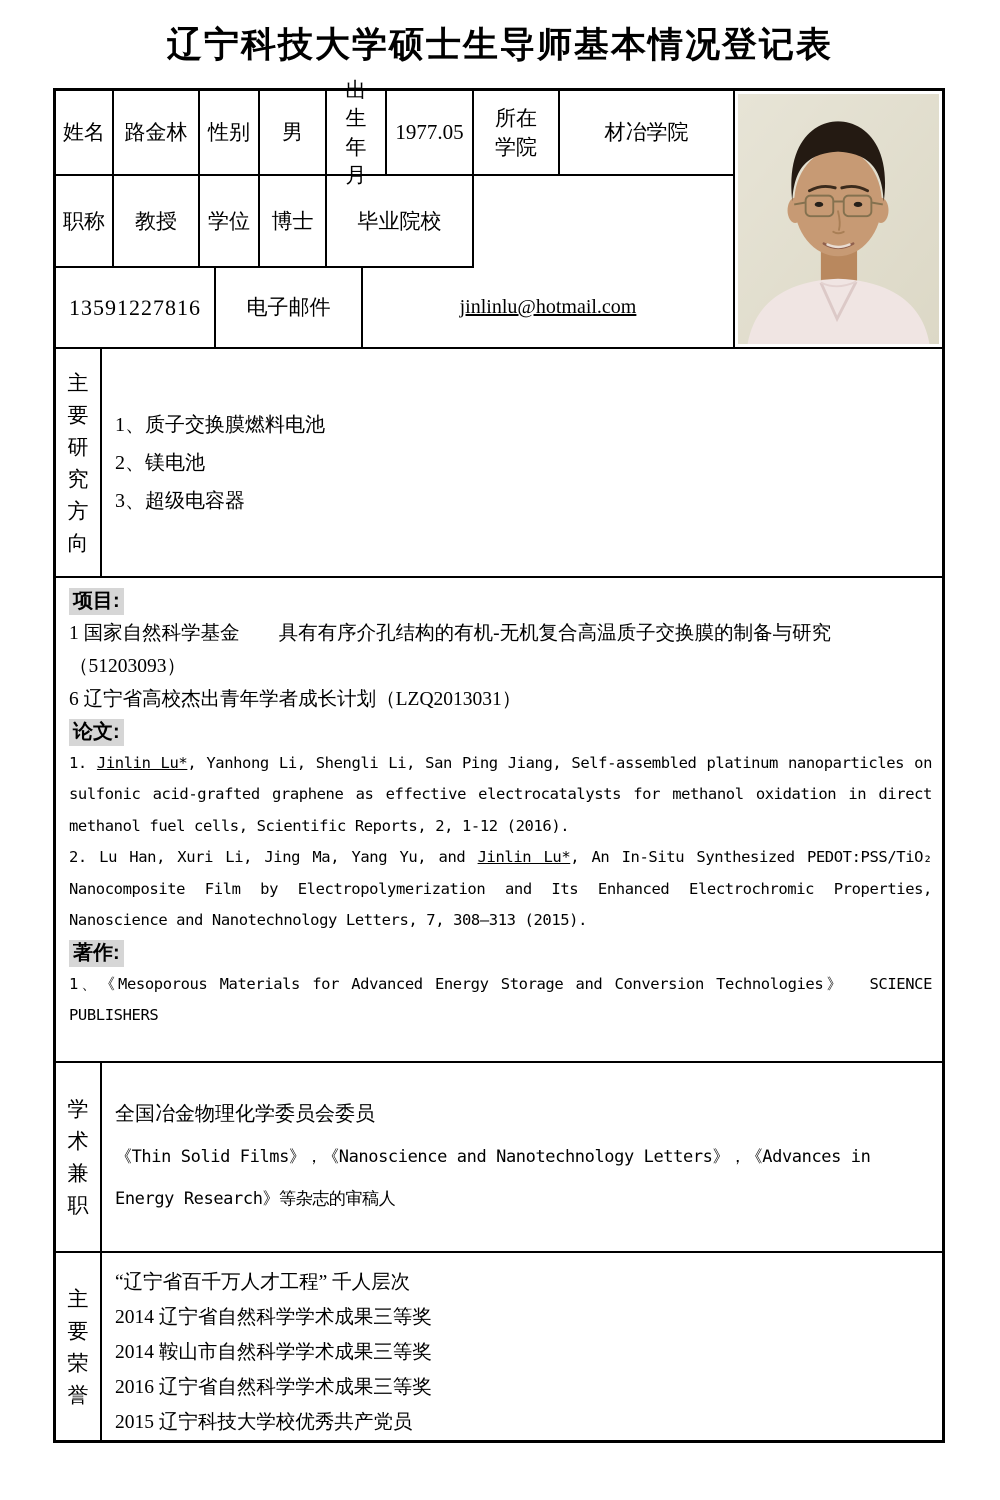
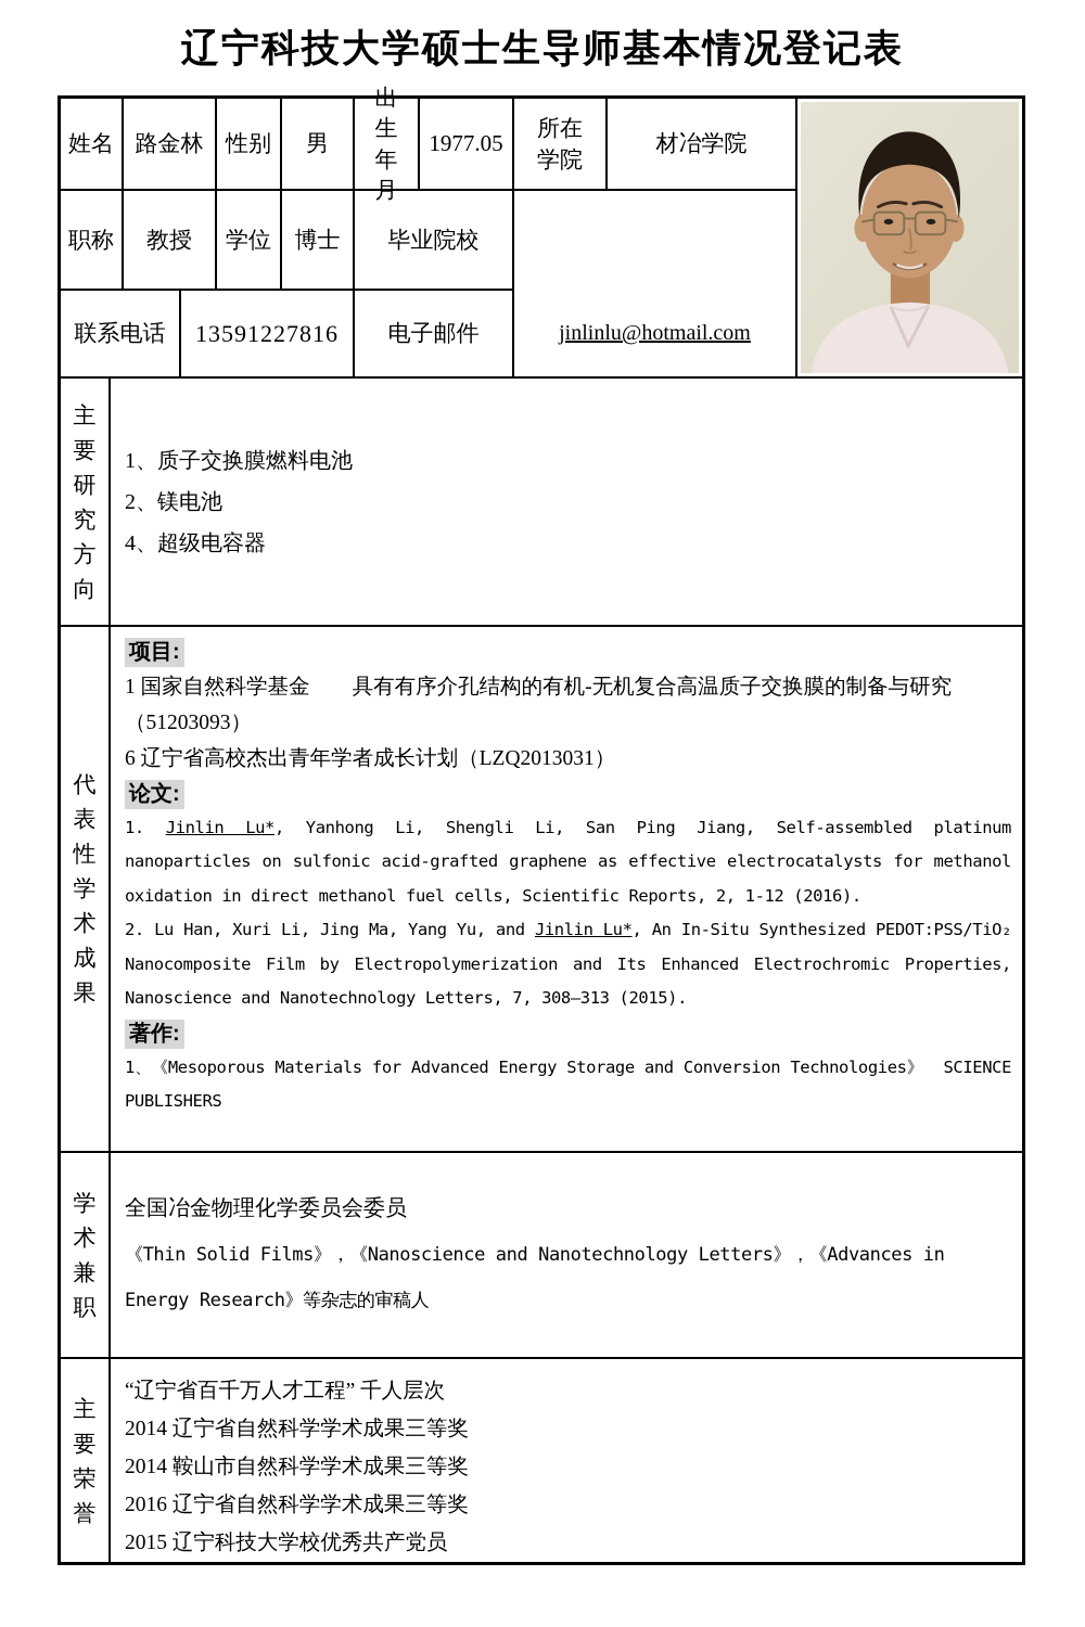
  辽宁科技大学硕士生导师基本情况登记表
  姓名
  路金林
  性别
  男
  出生年月
  1977.05
  所在学院
  材冶学院
  职称
  教授
  学位
  博士
  毕业院校
+ 联系电话
  13591227816
  电子邮件
  jinlinlu@hotmail.com
  主要研究方向
  1、质子交换膜燃料电池
  2、镁电池
- 3、超级电容器
+ 4、超级电容器
+ 代表性学术成果
  项目:
  1 国家自然科学基金 具有有序介孔结构的有机-无机复合高温质子交换膜的制备与研究（51203093）
  6 辽宁省高校杰出青年学者成长计划（LZQ2013031）
  论文:
  1. Jinlin Lu*, Yanhong Li, Shengli Li, San Ping Jiang, Self-assembled platinum nanoparticles on sulfonic acid-grafted graphene as effective electrocatalysts for methanol oxidation in direct methanol fuel cells, Scientific Reports, 2, 1-12 (2016).
  2. Lu Han, Xuri Li, Jing Ma, Yang Yu, and Jinlin Lu*, An In-Situ Synthesized PEDOT:PSS/TiO₂ Nanocomposite Film by Electropolymerization and Its Enhanced Electrochromic Properties, Nanoscience and Nanotechnology Letters, 7, 308–313 (2015).
  著作:
  1、《Mesoporous Materials for Advanced Energy Storage and Conversion Technologies》 SCIENCE PUBLISHERS
  学术兼职
  全国冶金物理化学委员会委员
  《Thin Solid Films》，《Nanoscience and Nanotechnology Letters》，《Advances in Energy Research》等杂志的审稿人
  主要荣誉
  “辽宁省百千万人才工程” 千人层次
  2014 辽宁省自然科学学术成果三等奖
  2014 鞍山市自然科学学术成果三等奖
  2016 辽宁省自然科学学术成果三等奖
  2015 辽宁科技大学校优秀共产党员
